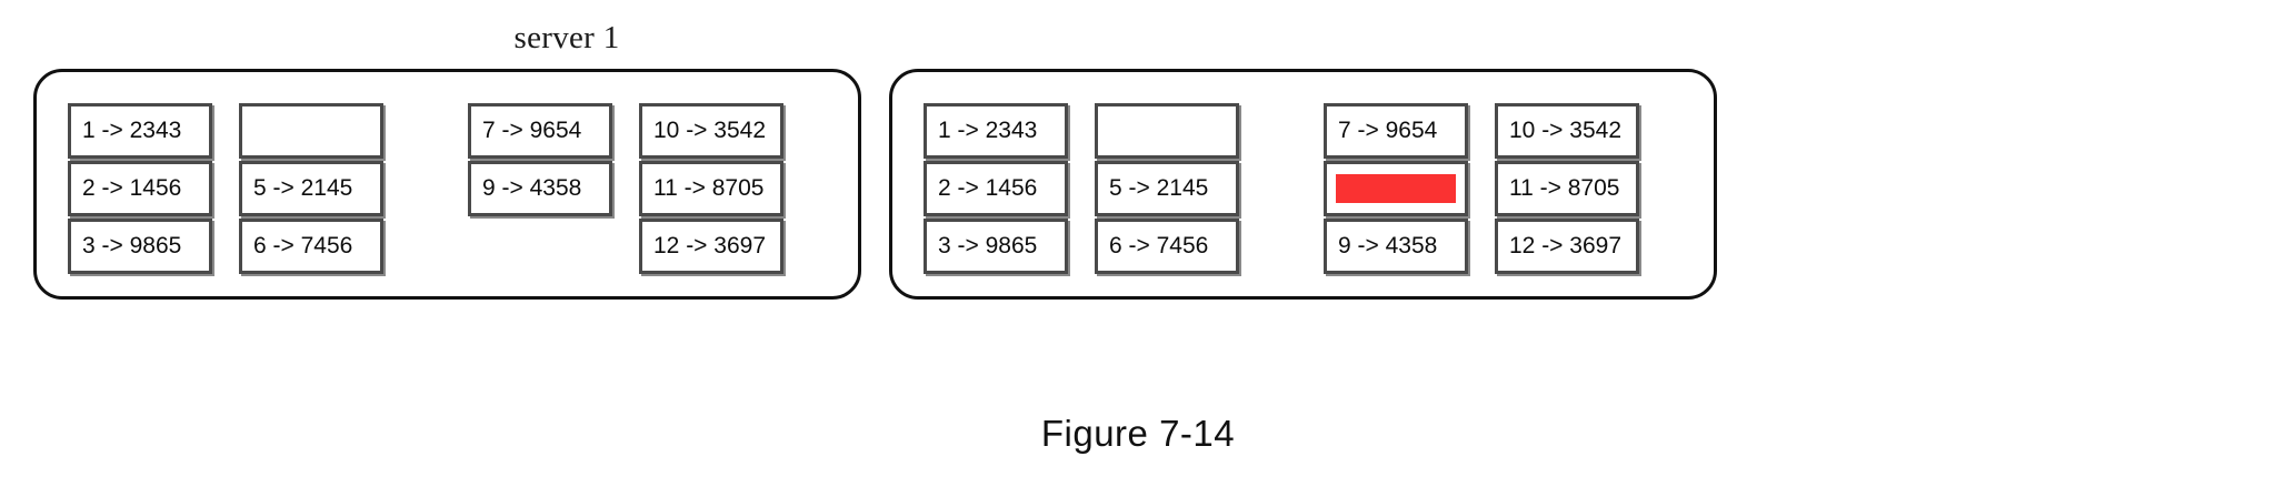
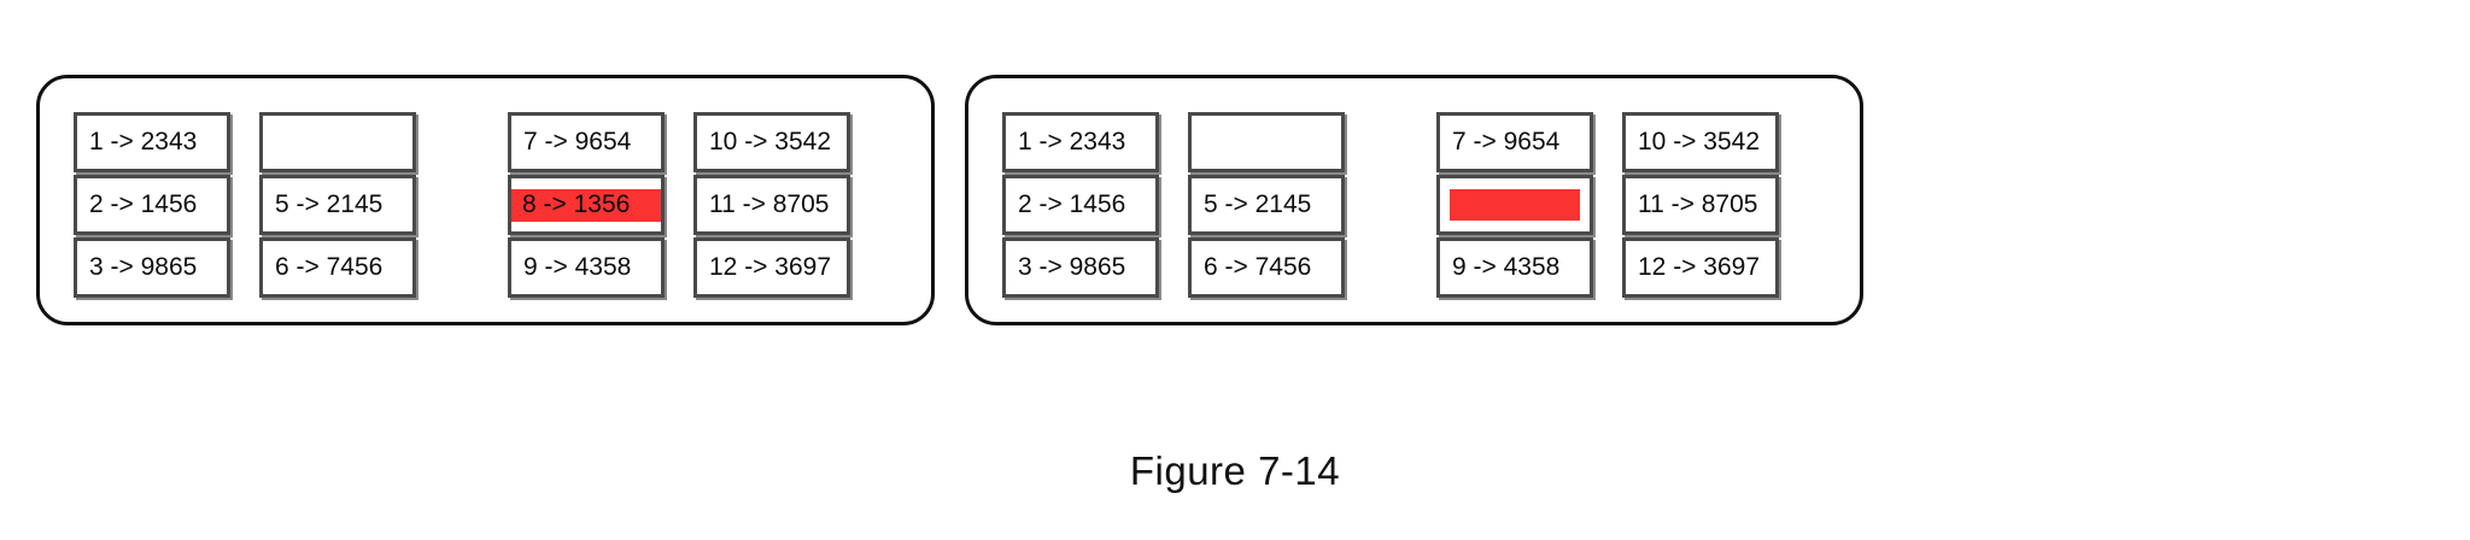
- server 1
  1 -> 2343
  2 -> 1456
  3 -> 9865
  5 -> 2145
  6 -> 7456
  7 -> 9654
+ 8 -> 1356
  9 -> 4358
  10 -> 3542
  11 -> 8705
  12 -> 3697
  1 -> 2343
  2 -> 1456
  3 -> 9865
  5 -> 2145
  6 -> 7456
  7 -> 9654
  9 -> 4358
  10 -> 3542
  11 -> 8705
  12 -> 3697
  Figure 7-14
